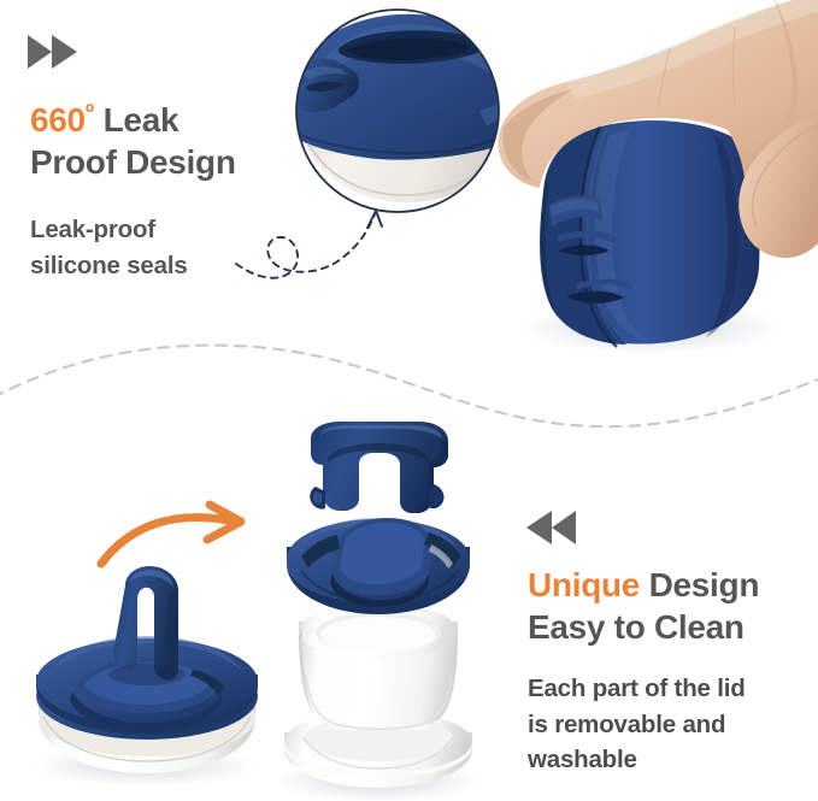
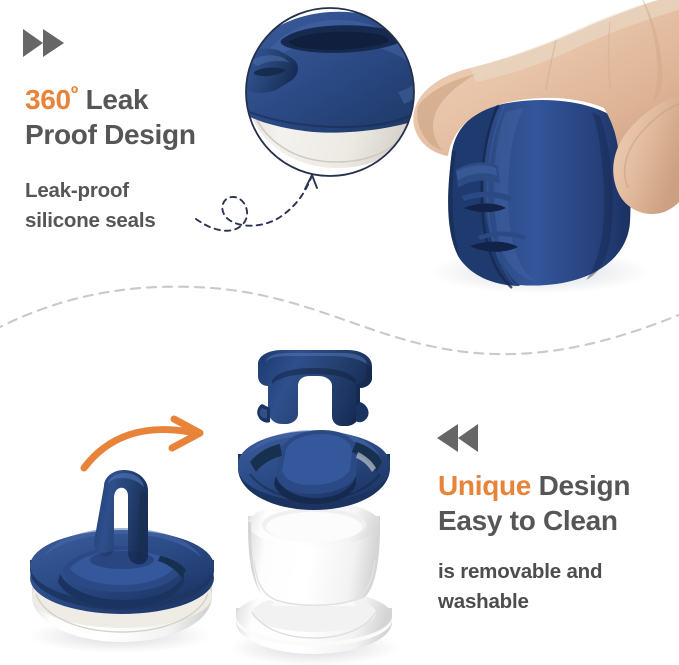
- 660º Leak
+ 360º Leak
  Proof Design
  Leak-proof
  silicone seals
  Unique Design
  Easy to Clean
- Each part of the lid
  is removable and
  washable
